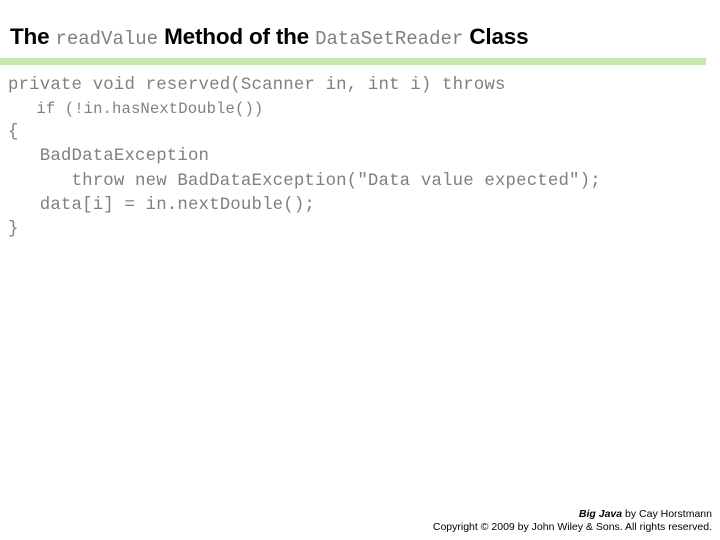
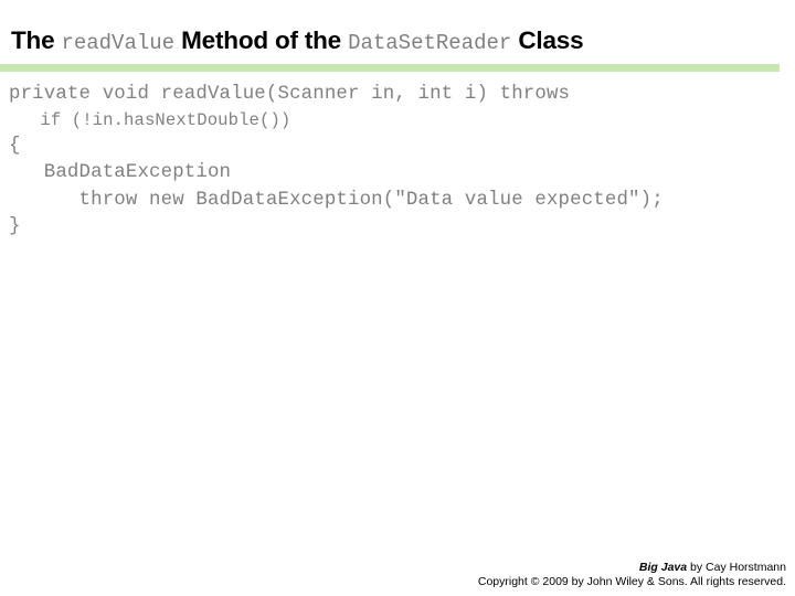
  The readValue Method of the DataSetReader Class
- private void reserved(Scanner in, int i) throws
+ private void readValue(Scanner in, int i) throws
  if (!in.hasNextDouble())
  {
  BadDataException
  throw new BadDataException("Data value expected");
- data[i] = in.nextDouble();
  }
  Big Java by Cay Horstmann
  Copyright © 2009 by John Wiley & Sons. All rights reserved.
